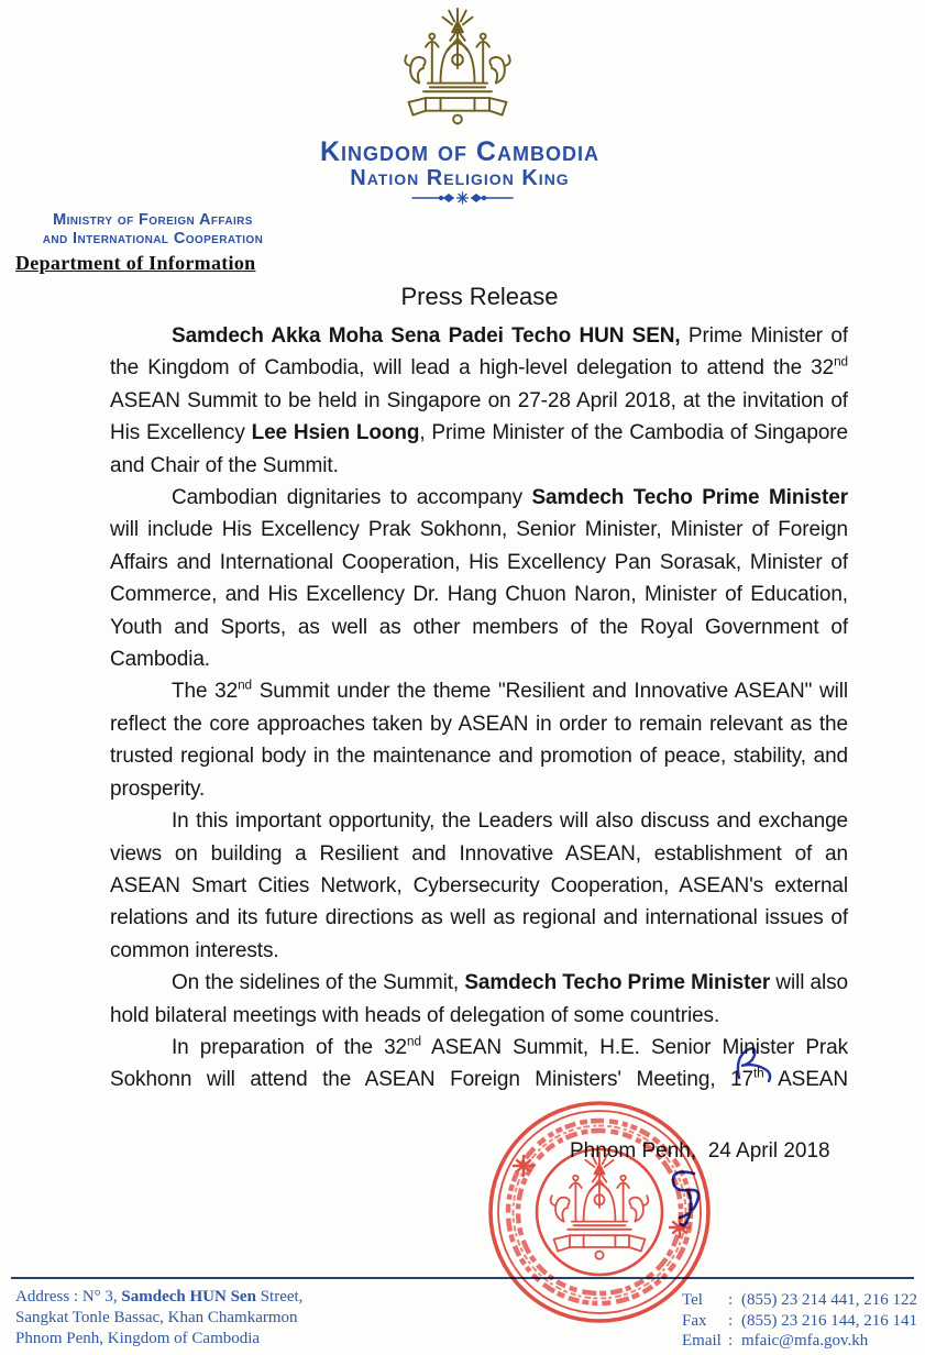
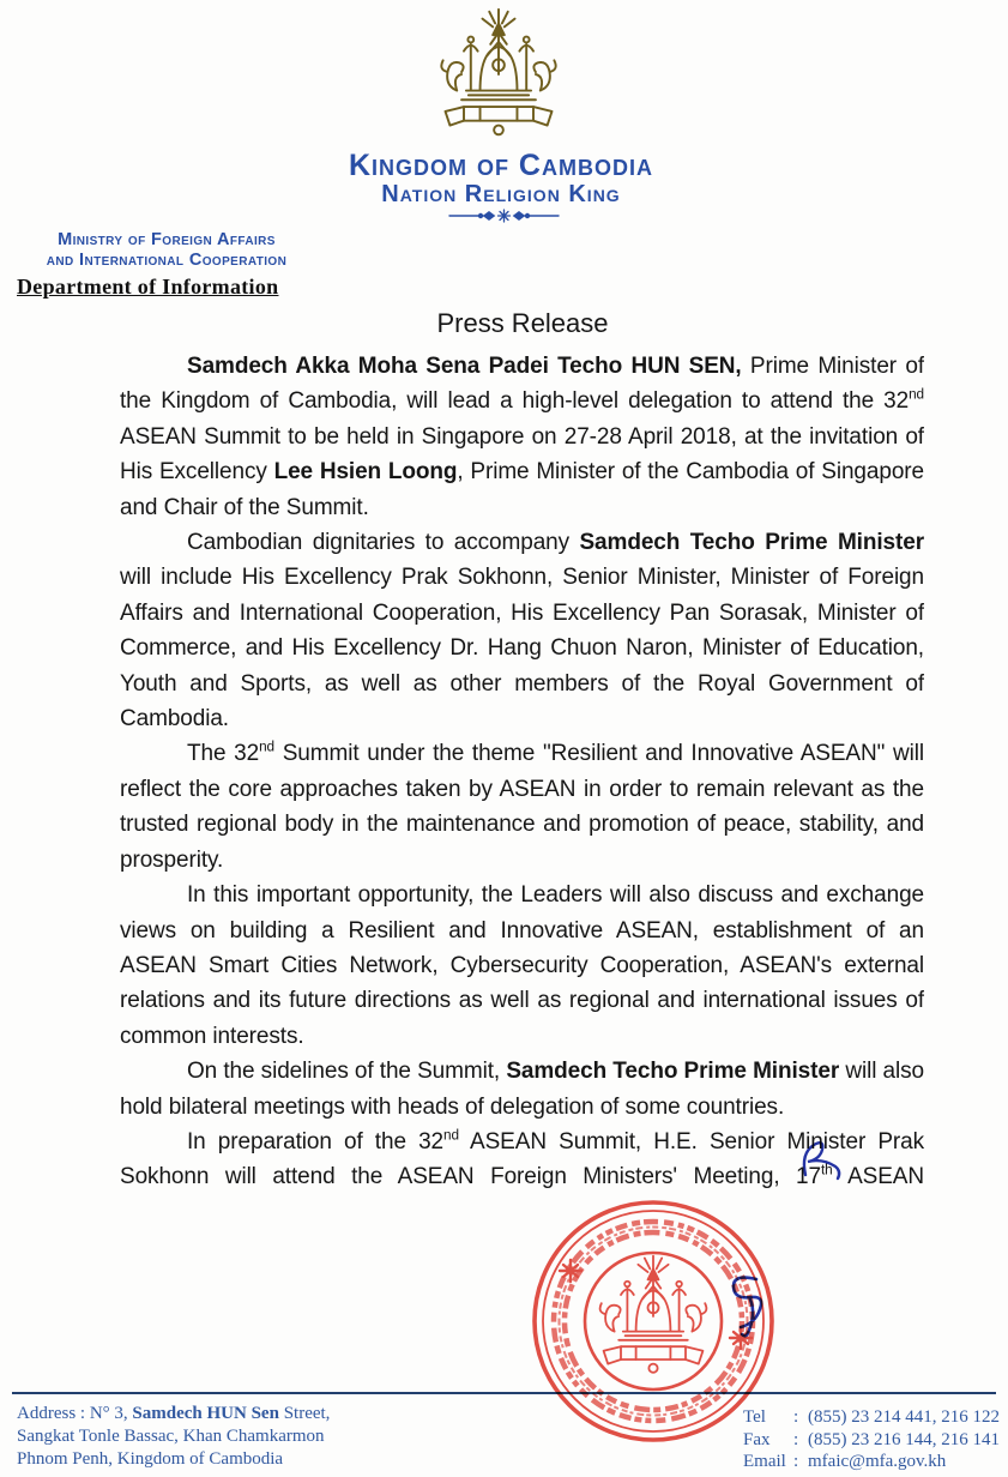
  Kingdom of Cambodia
  Nation Religion King
  Ministry of Foreign Affairs
  and International Cooperation
  Department of Information
  Press Release
  Samdech Akka Moha Sena Padei Techo HUN SEN, Prime Minister of the Kingdom of Cambodia, will lead a high-level delegation to attend the 32nd ASEAN Summit to be held in Singapore on 27-28 April 2018, at the invitation of His Excellency Lee Hsien Loong, Prime Minister of the Cambodia of Singapore and Chair of the Summit.
  Cambodian dignitaries to accompany Samdech Techo Prime Minister will include His Excellency Prak Sokhonn, Senior Minister, Minister of Foreign Affairs and International Cooperation, His Excellency Pan Sorasak, Minister of Commerce, and His Excellency Dr. Hang Chuon Naron, Minister of Education, Youth and Sports, as well as other members of the Royal Government of Cambodia.
  The 32nd Summit under the theme "Resilient and Innovative ASEAN" will reflect the core approaches taken by ASEAN in order to remain relevant as the trusted regional body in the maintenance and promotion of peace, stability, and prosperity.
  In this important opportunity, the Leaders will also discuss and exchange views on building a Resilient and Innovative ASEAN, establishment of an ASEAN Smart Cities Network, Cybersecurity Cooperation, ASEAN's external relations and its future directions as well as regional and international issues of common interests.
  On the sidelines of the Summit, Samdech Techo Prime Minister will also hold bilateral meetings with heads of delegation of some countries.
- Phnom Penh, 24 April 2018
  Address : N° 3, Samdech HUN Sen Street,
  Sangkat Tonle Bassac, Khan Chamkarmon
  Phnom Penh, Kingdom of Cambodia
  Tel
  :
  (855) 23 214 441, 216 122
  Fax
  :
  (855) 23 216 144, 216 141
  Email
  :
  mfaic@mfa.gov.kh
